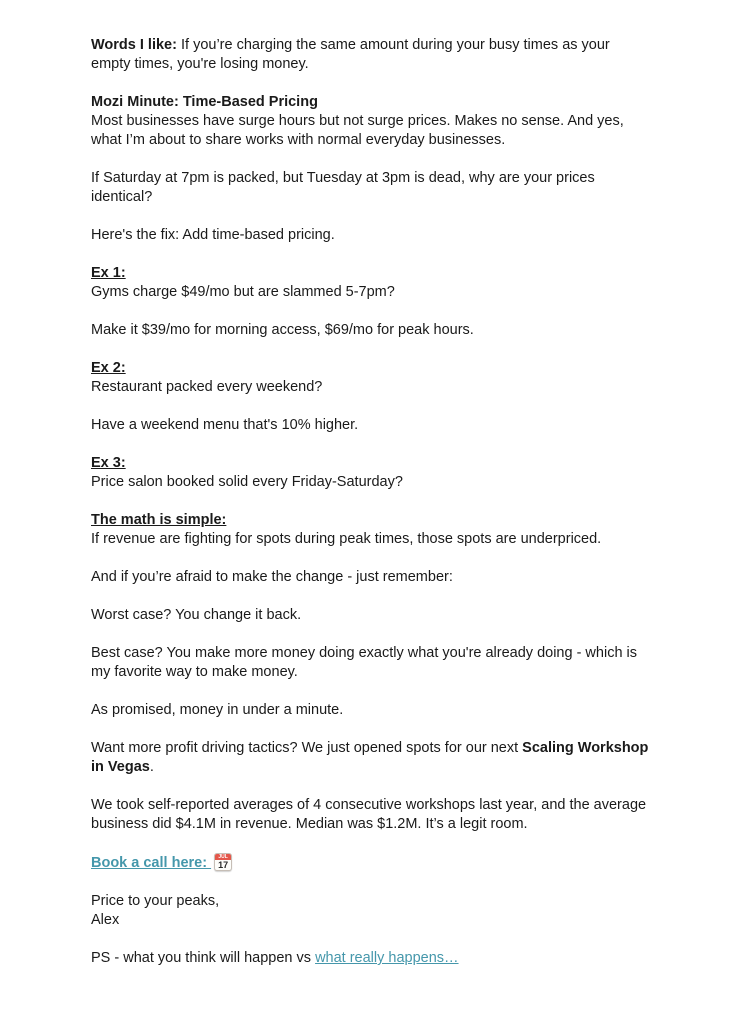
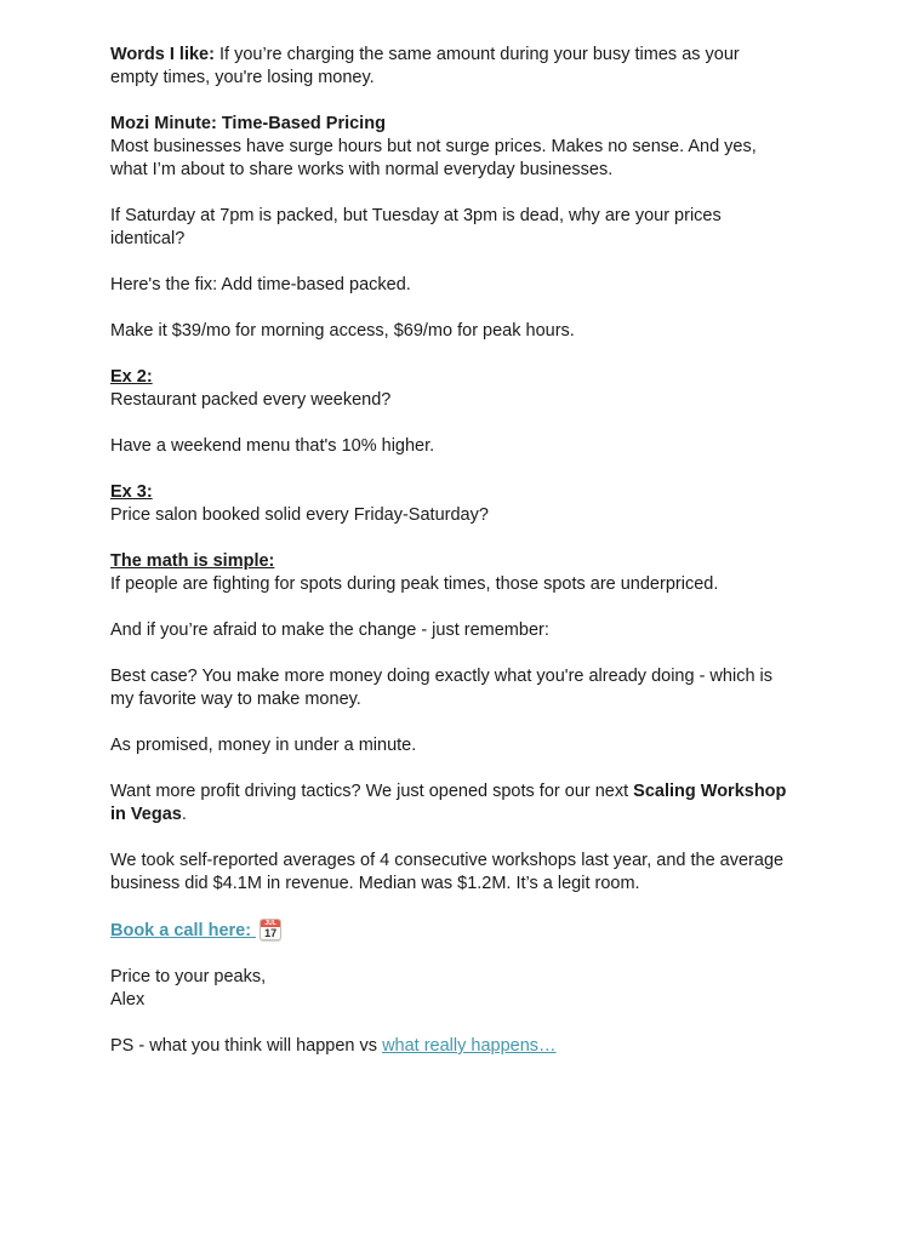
  Words I like: If you’re charging the same amount during your busy times as your empty times, you're losing money.
  Mozi Minute: Time-Based Pricing
  Most businesses have surge hours but not surge prices. Makes no sense. And yes, what I’m about to share works with normal everyday businesses.
  If Saturday at 7pm is packed, but Tuesday at 3pm is dead, why are your prices identical?
- Here's the fix: Add time-based pricing.
+ Here's the fix: Add time-based packed.
- Ex 1:
- Gyms charge $49/mo but are slammed 5-7pm?
  Make it $39/mo for morning access, $69/mo for peak hours.
  Ex 2:
  Restaurant packed every weekend?
  Have a weekend menu that's 10% higher.
  Ex 3:
  Price salon booked solid every Friday-Saturday?
  The math is simple:
- If revenue are fighting for spots during peak times, those spots are underpriced.
+ If people are fighting for spots during peak times, those spots are underpriced.
  And if you’re afraid to make the change - just remember:
- Worst case? You change it back.
  Best case? You make more money doing exactly what you're already doing - which is my favorite way to make money.
  As promised, money in under a minute.
  Want more profit driving tactics? We just opened spots for our next Scaling Workshop in Vegas.
  We took self-reported averages of 4 consecutive workshops last year, and the average business did $4.1M in revenue. Median was $1.2M. It’s a legit room.
  Book a call here:
  17
  Price to your peaks,
  Alex
  PS - what you think will happen vs what really happens…
